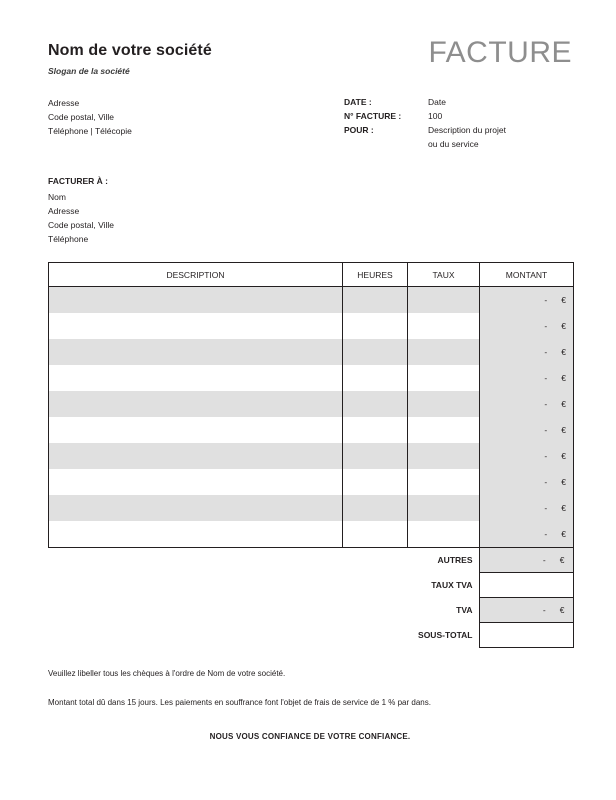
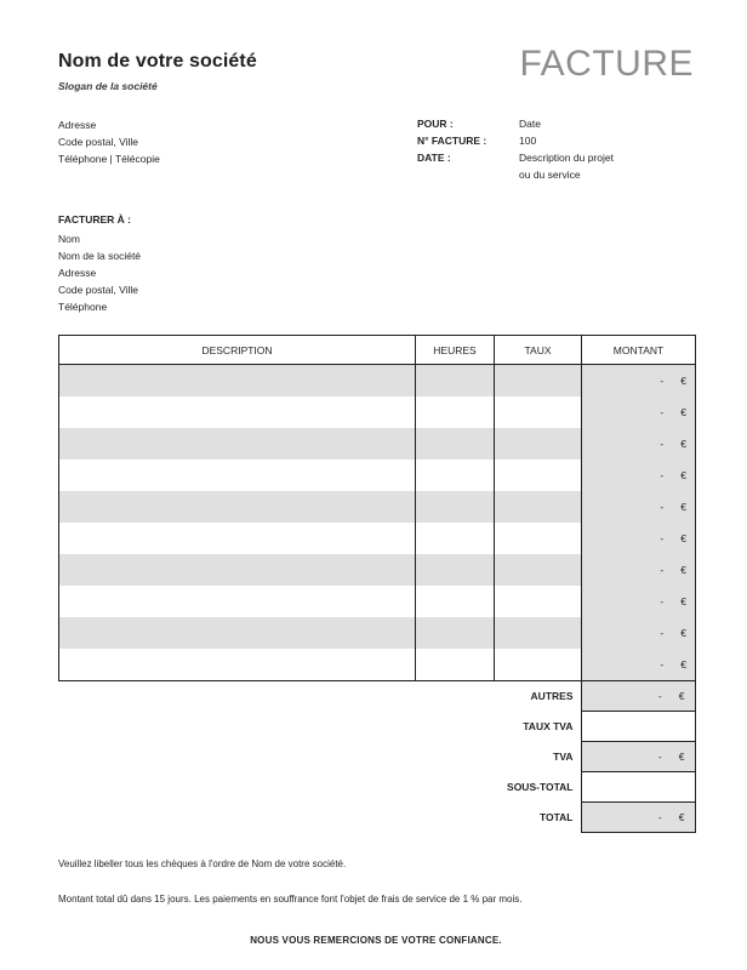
  Nom de votre société
  Slogan de la société
  FACTURE
  Adresse
  Code postal, Ville
  Téléphone | Télécopie
- DATE :
+ POUR :
  Date
  N° FACTURE :
  100
- POUR :
+ DATE :
  Description du projet
  ou du service
  FACTURER À :
  Nom
+ Nom de la société
  Adresse
  Code postal, Ville
  Téléphone
  DESCRIPTION	HEURES	TAUX	MONTANT
  			- €
  			- €
  			- €
  			- €
  			- €
  			- €
  			- €
  			- €
  			- €
  			- €
  	AUTRES	- €
  	TAUX TVA
  	TVA	- €
  	SOUS-TOTAL
+ 	TOTAL	- €
  Veuillez libeller tous les chèques à l'ordre de Nom de votre société.
- Montant total dû dans 15 jours. Les paiements en souffrance font l'objet de frais de service de 1 % par dans.
+ Montant total dû dans 15 jours. Les paiements en souffrance font l'objet de frais de service de 1 % par mois.
- NOUS VOUS CONFIANCE DE VOTRE CONFIANCE.
+ NOUS VOUS REMERCIONS DE VOTRE CONFIANCE.
